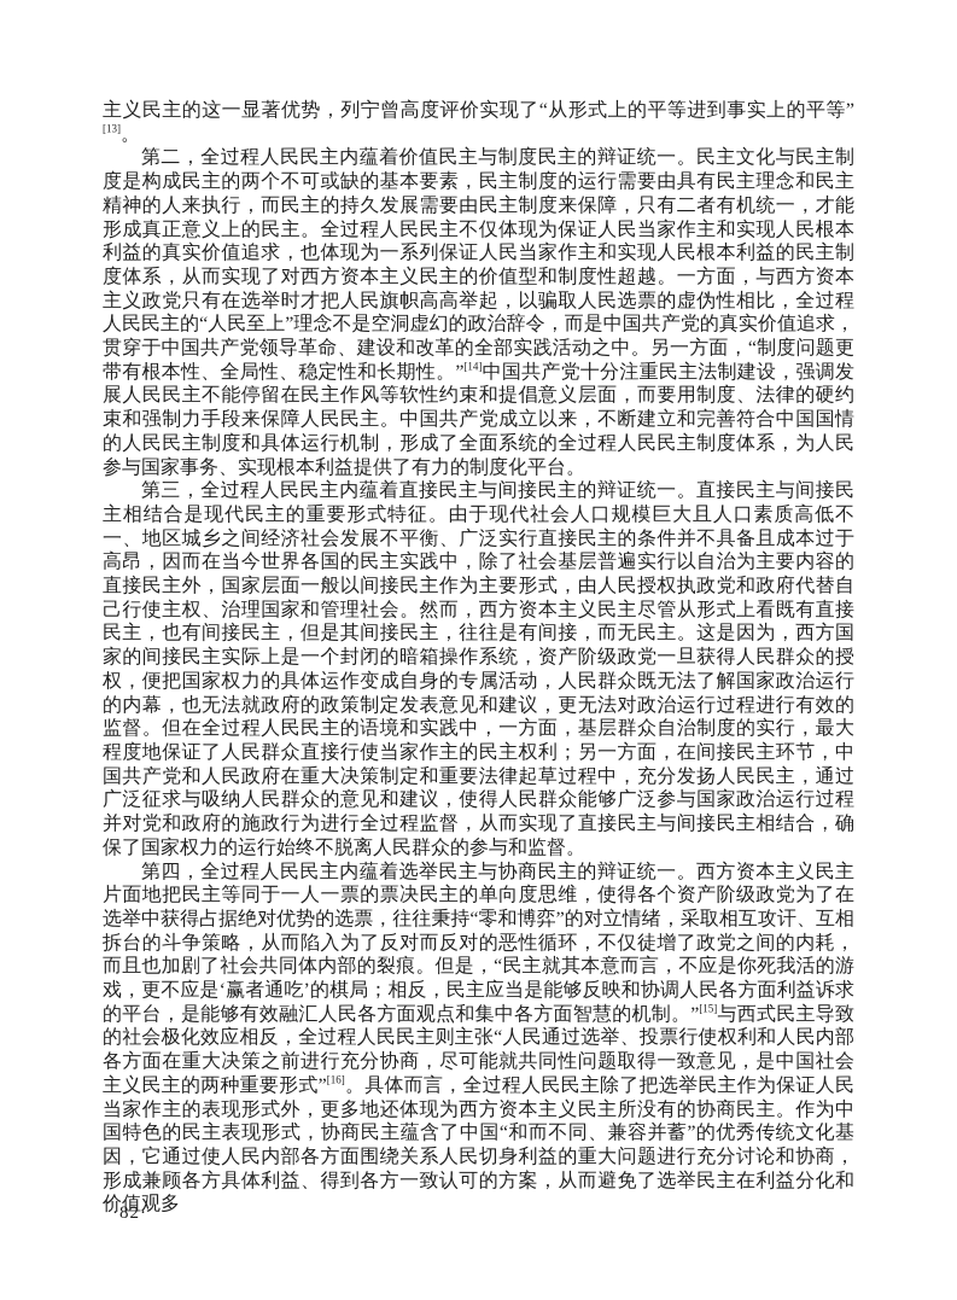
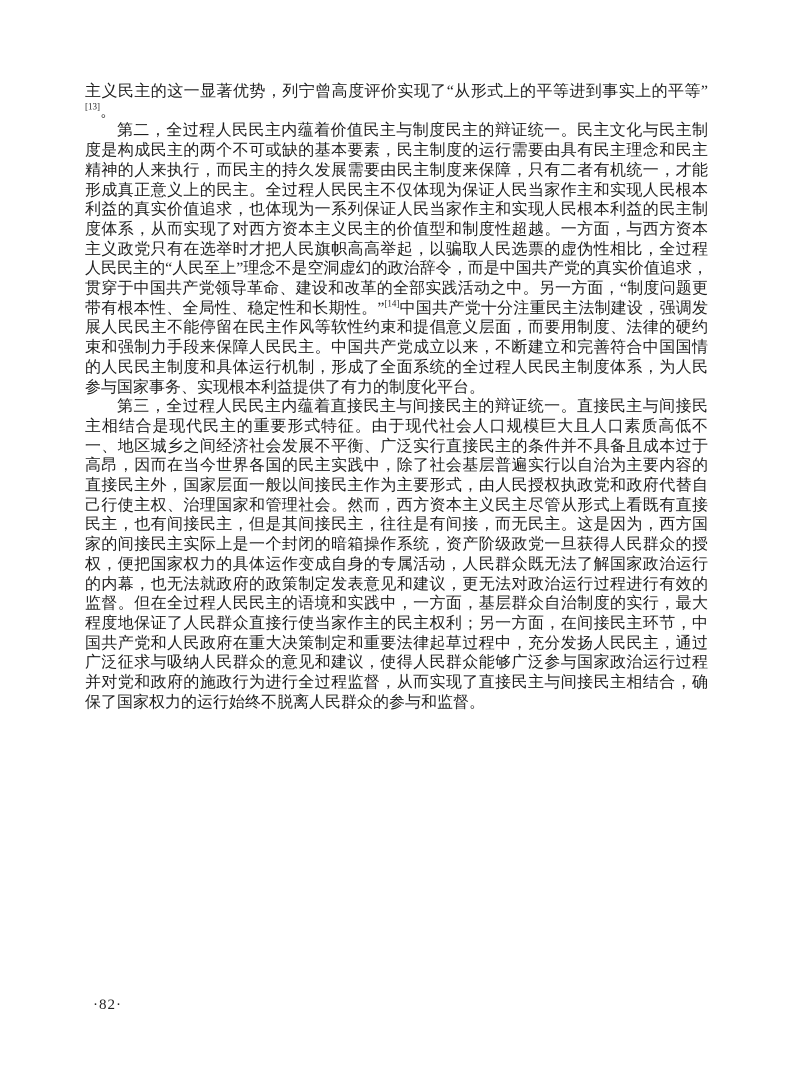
  主义民主的这一显著优势，列宁曾高度评价实现了“从形式上的平等进到事实上的平等”[13]。
  第二，全过程人民民主内蕴着价值民主与制度民主的辩证统一。民主文化与民主制度是构成民主的两个不可或缺的基本要素，民主制度的运行需要由具有民主理念和民主精神的人来执行，而民主的持久发展需要由民主制度来保障，只有二者有机统一，才能形成真正意义上的民主。全过程人民民主不仅体现为保证人民当家作主和实现人民根本利益的真实价值追求，也体现为一系列保证人民当家作主和实现人民根本利益的民主制度体系，从而实现了对西方资本主义民主的价值型和制度性超越。一方面，与西方资本主义政党只有在选举时才把人民旗帜高高举起，以骗取人民选票的虚伪性相比，全过程人民民主的“人民至上”理念不是空洞虚幻的政治辞令，而是中国共产党的真实价值追求，贯穿于中国共产党领导革命、建设和改革的全部实践活动之中。另一方面，“制度问题更带有根本性、全局性、稳定性和长期性。”[14]中国共产党十分注重民主法制建设，强调发展人民民主不能停留在民主作风等软性约束和提倡意义层面，而要用制度、法律的硬约束和强制力手段来保障人民民主。中国共产党成立以来，不断建立和完善符合中国国情的人民民主制度和具体运行机制，形成了全面系统的全过程人民民主制度体系，为人民参与国家事务、实现根本利益提供了有力的制度化平台。
  第三，全过程人民民主内蕴着直接民主与间接民主的辩证统一。直接民主与间接民主相结合是现代民主的重要形式特征。由于现代社会人口规模巨大且人口素质高低不一、地区城乡之间经济社会发展不平衡、广泛实行直接民主的条件并不具备且成本过于高昂，因而在当今世界各国的民主实践中，除了社会基层普遍实行以自治为主要内容的直接民主外，国家层面一般以间接民主作为主要形式，由人民授权执政党和政府代替自己行使主权、治理国家和管理社会。然而，西方资本主义民主尽管从形式上看既有直接民主，也有间接民主，但是其间接民主，往往是有间接，而无民主。这是因为，西方国家的间接民主实际上是一个封闭的暗箱操作系统，资产阶级政党一旦获得人民群众的授权，便把国家权力的具体运作变成自身的专属活动，人民群众既无法了解国家政治运行的内幕，也无法就政府的政策制定发表意见和建议，更无法对政治运行过程进行有效的监督。但在全过程人民民主的语境和实践中，一方面，基层群众自治制度的实行，最大程度地保证了人民群众直接行使当家作主的民主权利；另一方面，在间接民主环节，中国共产党和人民政府在重大决策制定和重要法律起草过程中，充分发扬人民民主，通过广泛征求与吸纳人民群众的意见和建议，使得人民群众能够广泛参与国家政治运行过程并对党和政府的施政行为进行全过程监督，从而实现了直接民主与间接民主相结合，确保了国家权力的运行始终不脱离人民群众的参与和监督。
- 第四，全过程人民民主内蕴着选举民主与协商民主的辩证统一。西方资本主义民主片面地把民主等同于一人一票的票决民主的单向度思维，使得各个资产阶级政党为了在选举中获得占据绝对优势的选票，往往秉持“零和博弈”的对立情绪，采取相互攻讦、互相拆台的斗争策略，从而陷入为了反对而反对的恶性循环，不仅徒增了政党之间的内耗，而且也加剧了社会共同体内部的裂痕。但是，“民主就其本意而言，不应是你死我活的游戏，更不应是‘赢者通吃’的棋局；相反，民主应当是能够反映和协调人民各方面利益诉求的平台，是能够有效融汇人民各方面观点和集中各方面智慧的机制。”[15]与西式民主导致的社会极化效应相反，全过程人民民主则主张“人民通过选举、投票行使权利和人民内部各方面在重大决策之前进行充分协商，尽可能就共同性问题取得一致意见，是中国社会主义民主的两种重要形式”[16]。具体而言，全过程人民民主除了把选举民主作为保证人民当家作主的表现形式外，更多地还体现为西方资本主义民主所没有的协商民主。作为中国特色的民主表现形式，协商民主蕴含了中国“和而不同、兼容并蓄”的优秀传统文化基因，它通过使人民内部各方面围绕关系人民切身利益的重大问题进行充分讨论和协商，形成兼顾各方具体利益、得到各方一致认可的方案，从而避免了选举民主在利益分化和价值观多
  ·82·
